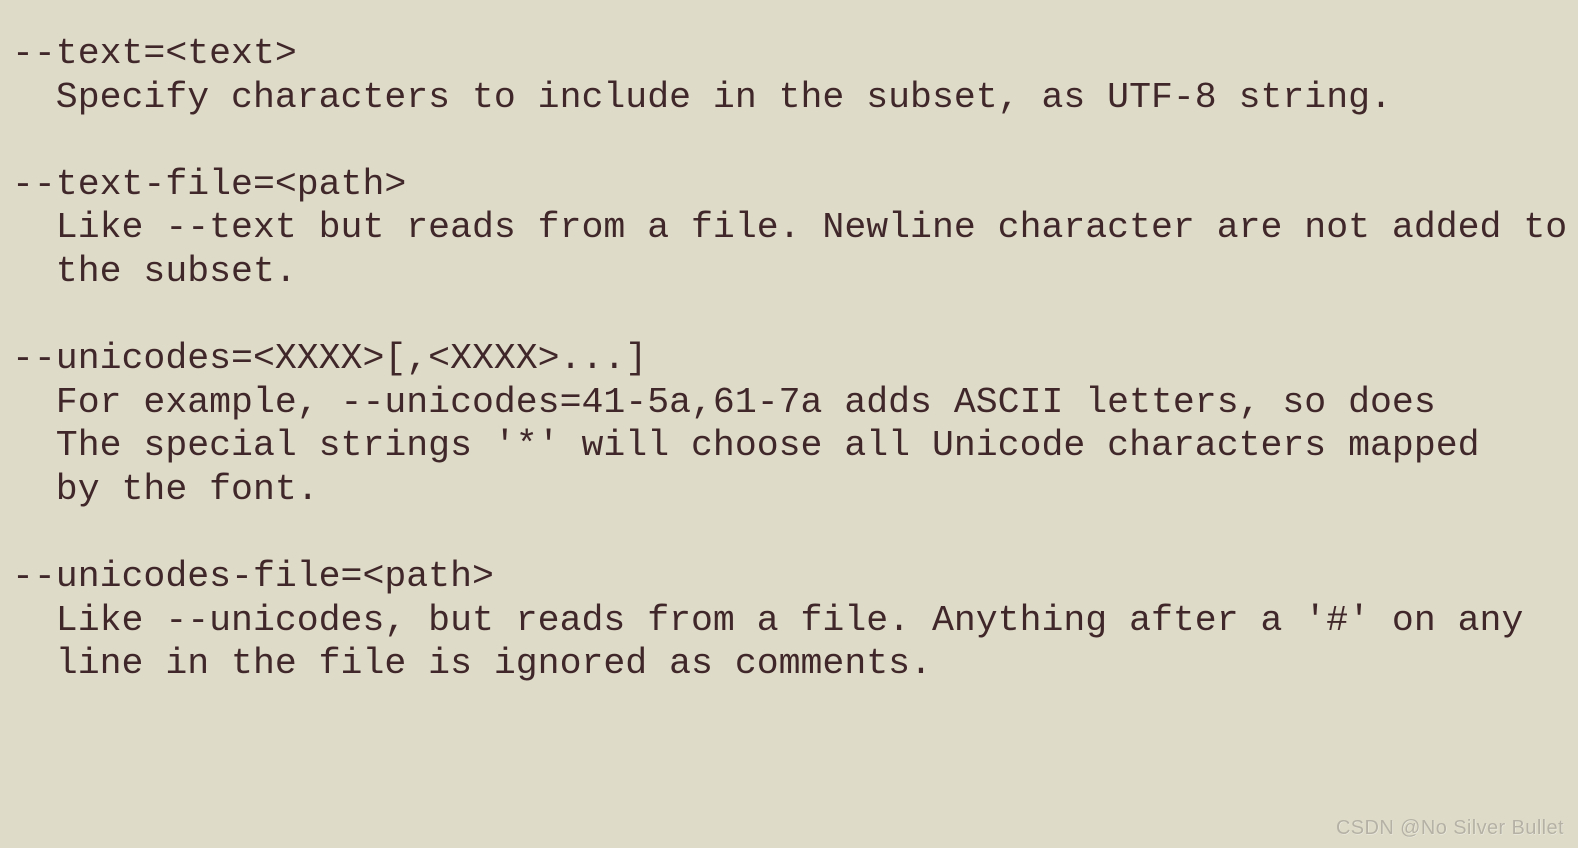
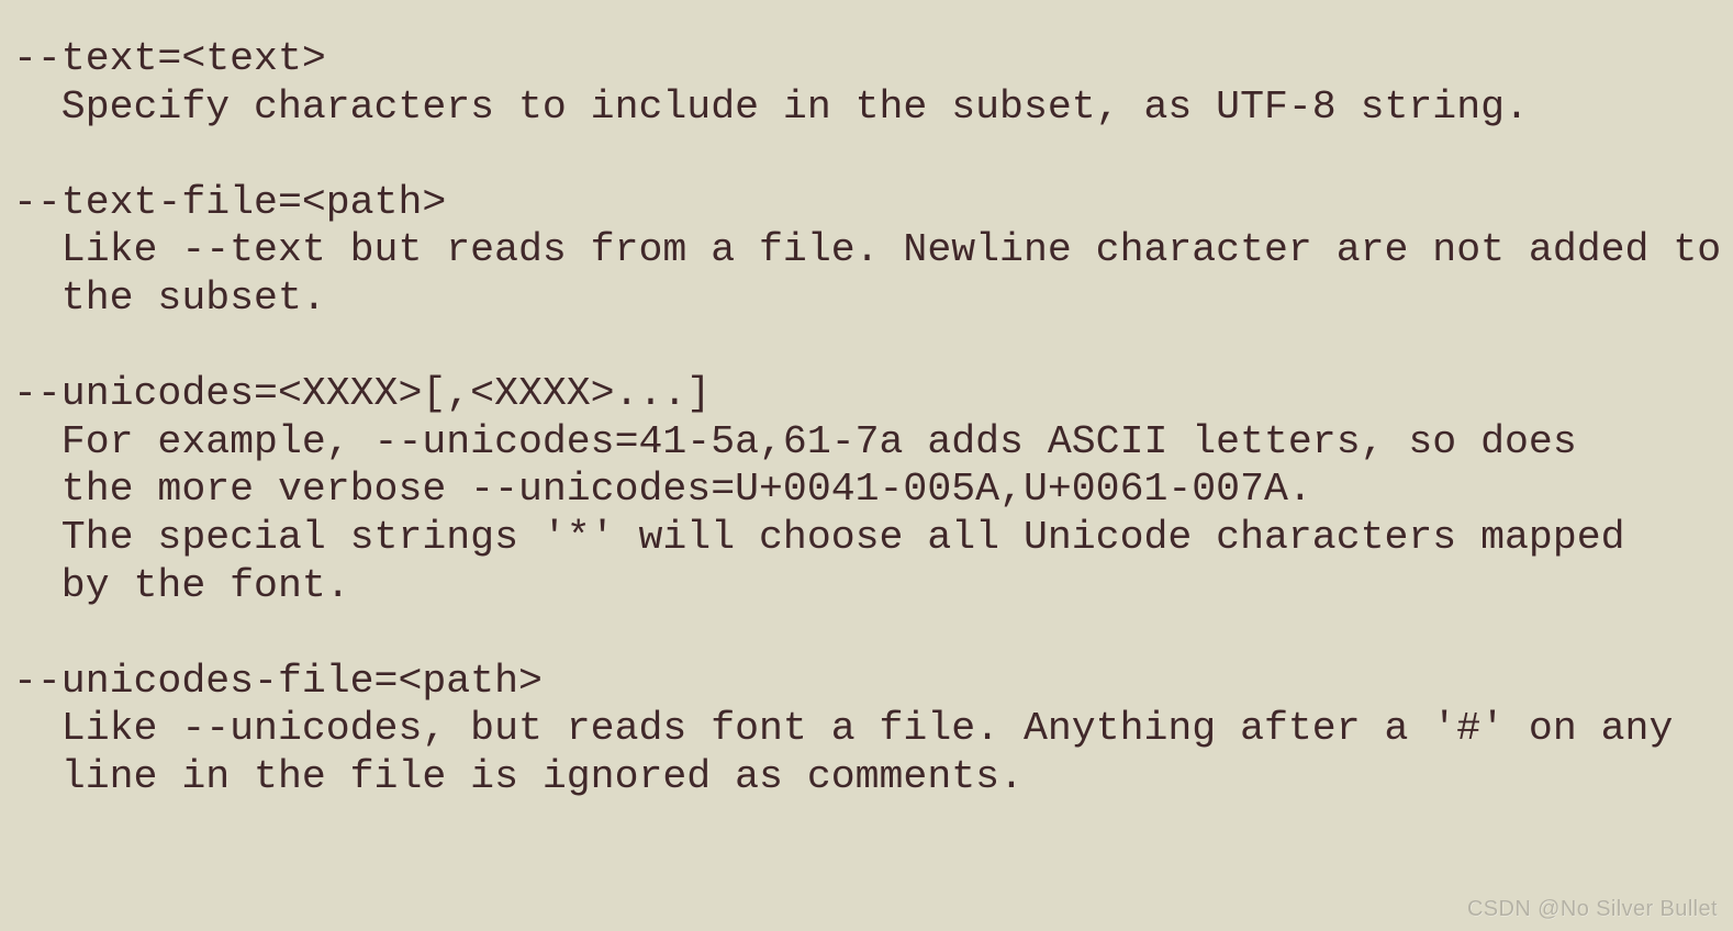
  --text=<text>
  Specify characters to include in the subset, as UTF-8 string.
  --text-file=<path>
  Like --text but reads from a file. Newline character are not added to
  the subset.
  --unicodes=<XXXX>[,<XXXX>...]
  For example, --unicodes=41-5a,61-7a adds ASCII letters, so does
+ the more verbose --unicodes=U+0041-005A,U+0061-007A.
  The special strings '*' will choose all Unicode characters mapped
  by the font.
  --unicodes-file=<path>
- Like --unicodes, but reads from a file. Anything after a '#' on any
+ Like --unicodes, but reads font a file. Anything after a '#' on any
  line in the file is ignored as comments.
  CSDN @No Silver Bullet
